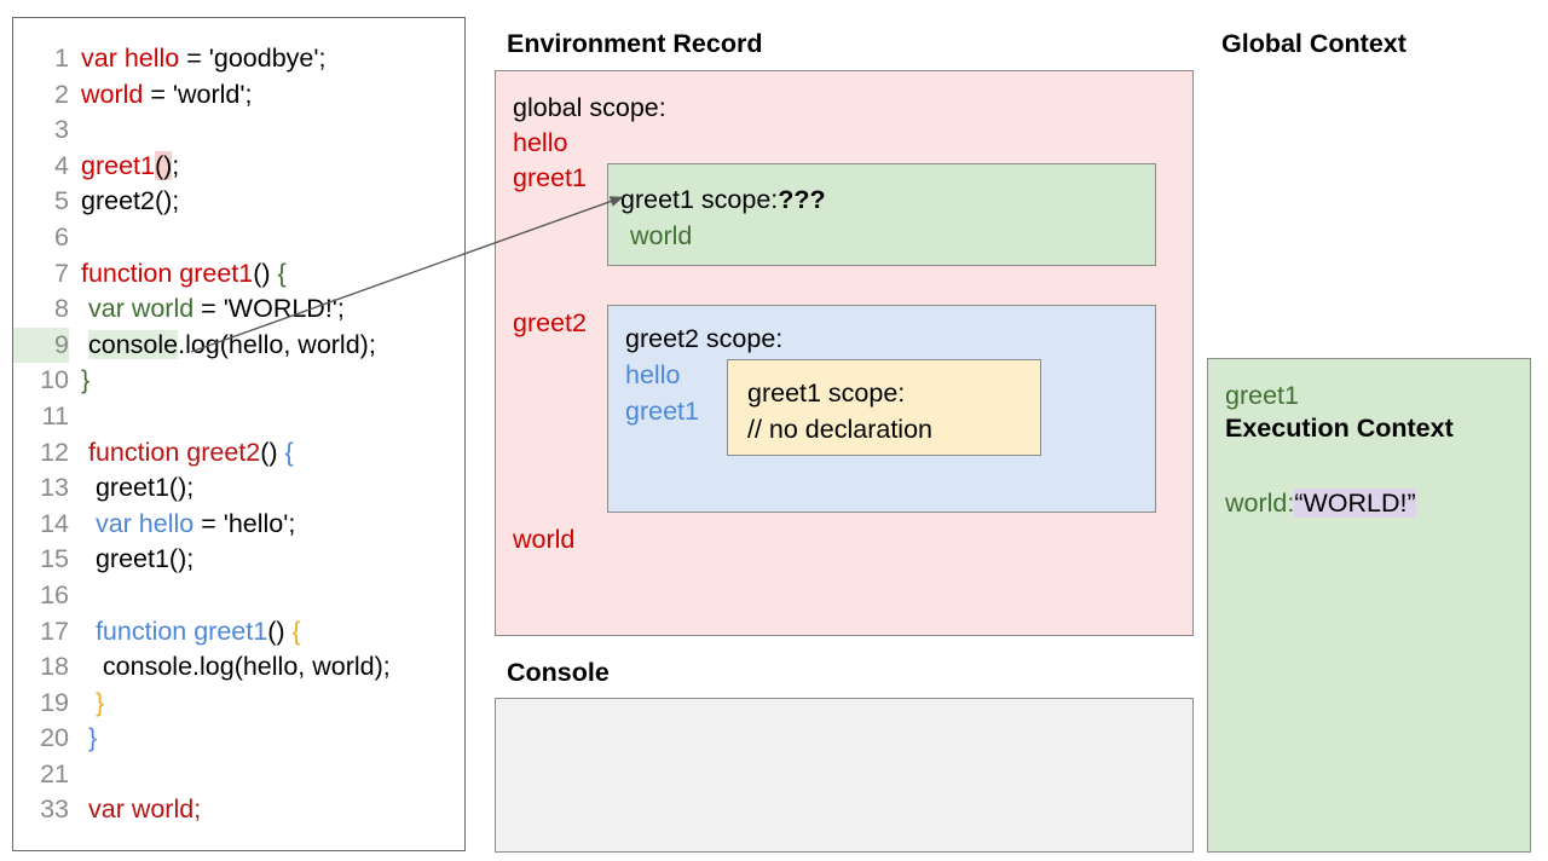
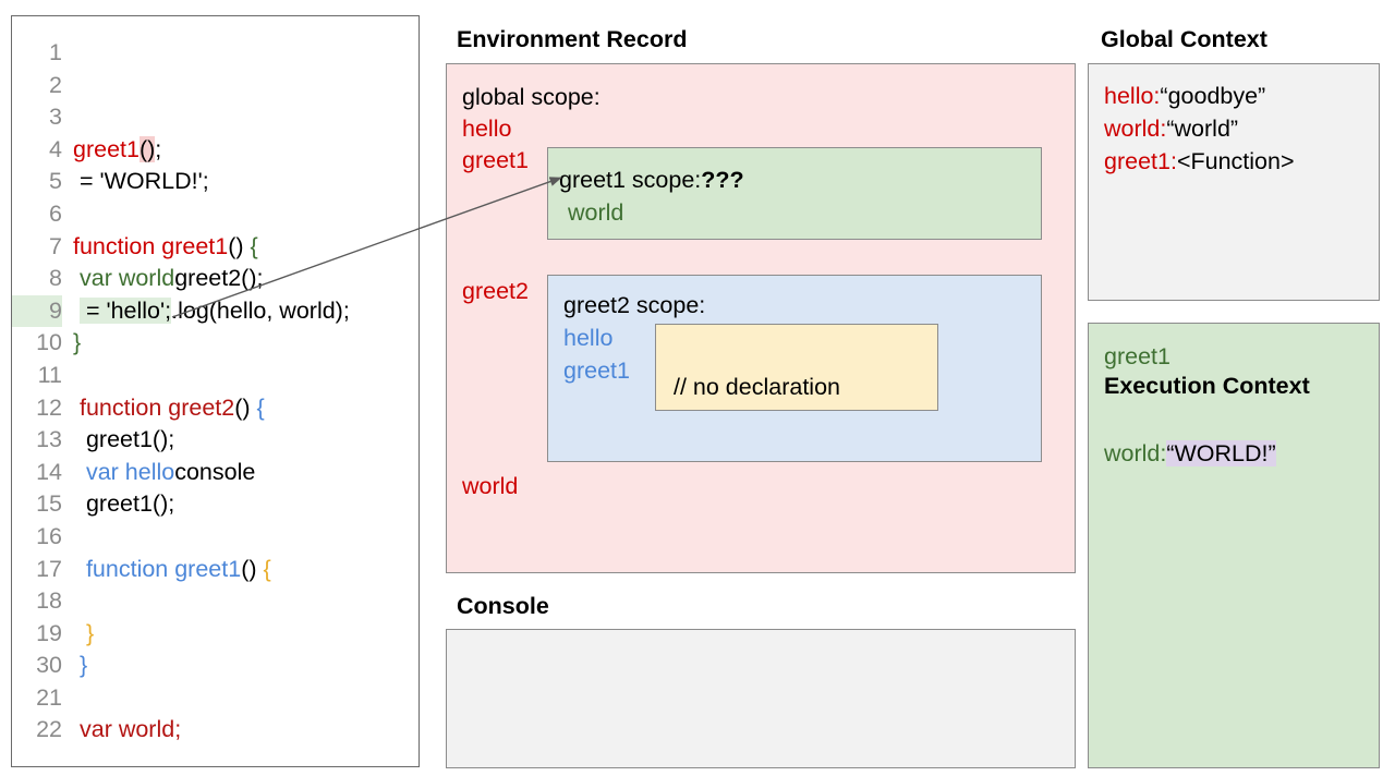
  1
- var hello = 'goodbye';
  2
- world = 'world';
  3
  4
  greet1();
  5
- greet2();
+ = 'WORLD!';
  6
  7
  function greet1() {
  8
- var world = 'WORLD!';
+ var worldgreet2();
  9
- console.lo(hello, world);
+ = 'hello';.lg(hello, world);
  10
  }
  11
  12
  function greet2() {
  13
  greet1();
  14
- var hello = 'hello';
+ var helloconsole
  15
  greet1();
  16
  17
  function greet1() {
  18
- console.log(hello, world);
  19
  }
- 20
+ 30
  }
  21
- 33
+ 22
  var world;
  Environment Record
  global scope:
  hello
  greet1
  greet2
  world
  greet1 scope:???
  world
  greet2 scope:
  hello
  greet1
- greet1 scope:
  // no declaration
  Console
  Global Context
+ hello:“goodbye”
+ world:“world”
+ greet1:<Function>
  greet1
  Execution Context
  world:“WORLD!”
